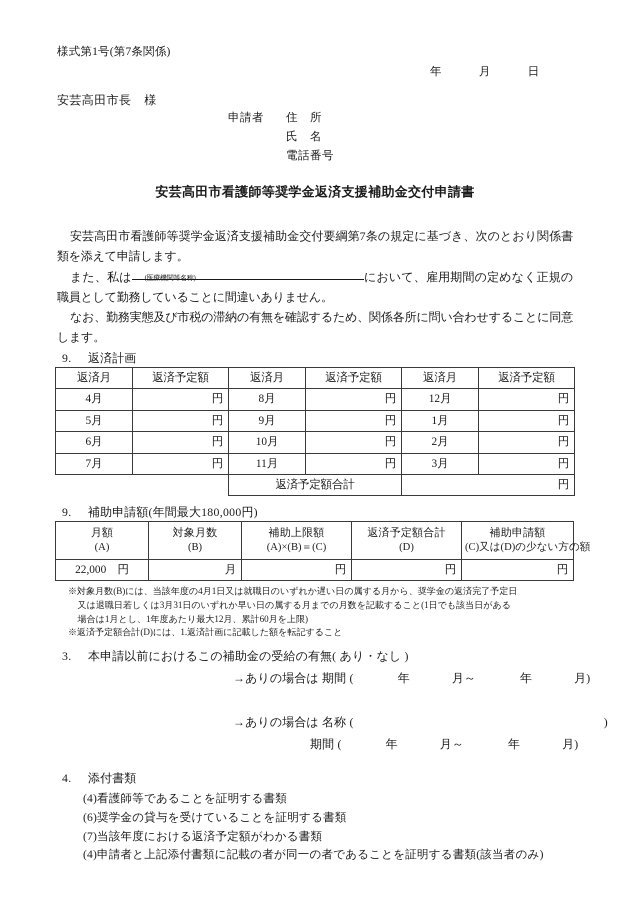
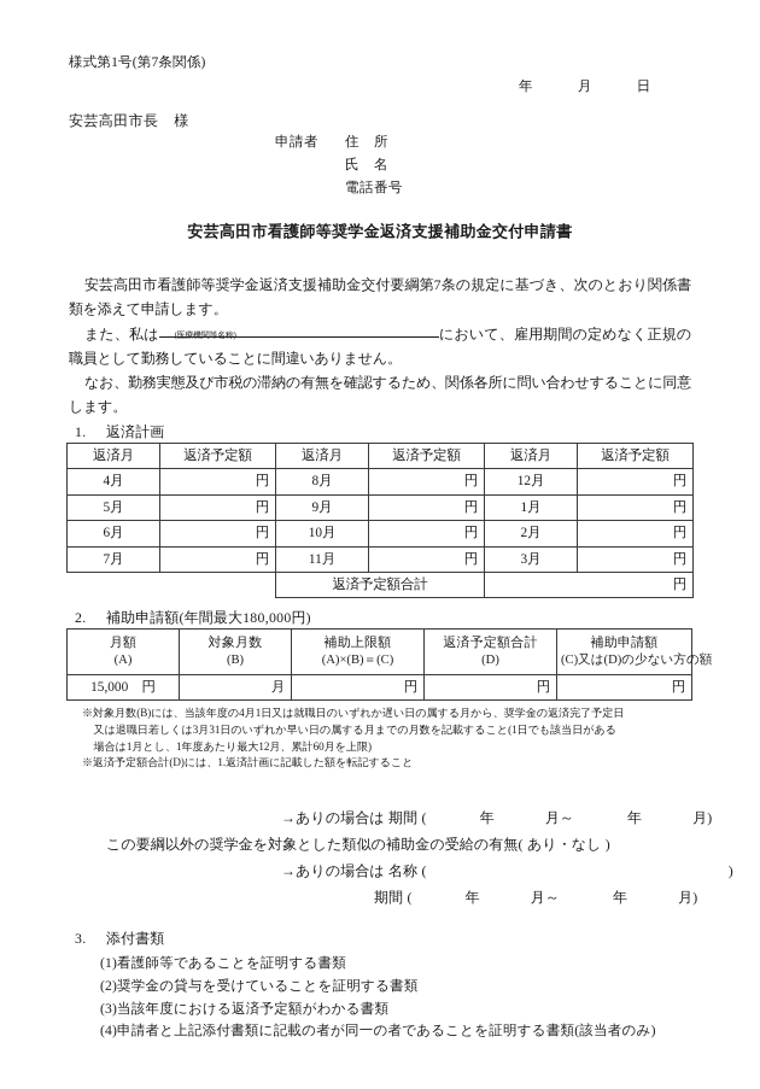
  様式第1号(第7条関係)
  年 月 日
  安芸高田市長 様
  申請者
  住 所
  氏 名
  電話番号
  安芸高田市看護師等奨学金返済支援補助金交付申請書
  安芸高田市看護師等奨学金返済支援補助金交付要綱第7条の規定に基づき、次のとおり関係書類を添えて申請します。
  また、私は (医療機関等名称) において、雇用期間の定めなく正規の職員として勤務していることに間違いありません。
  なお、勤務実態及び市税の滞納の有無を確認するため、関係各所に問い合わせすることに同意します。
- 9. 返済計画
+ 1. 返済計画
  返済月	返済予定額	返済月	返済予定額	返済月	返済予定額
  4月	円	8月	円	12月	円
  5月	円	9月	円	1月	円
  6月	円	10月	円	2月	円
  7月	円	11月	円	3月	円
  		返済予定額合計	円
- 9. 補助申請額(年間最大180,000円)
+ 2. 補助申請額(年間最大180,000円)
  月額 (A)	対象月数 (B)	補助上限額 (A)×(B)＝(C)	返済予定額合計 (D)	補助申請額 (C)又は(D)の少ない方の額
- 22,000 円	月	円	円	円
+ 15,000 円	月	円	円	円
  ※対象月数(B)には、当該年度の4月1日又は就職日のいずれか遅い日の属する月から、奨学金の返済完了予定日
  又は退職日若しくは3月31日のいずれか早い日の属する月までの月数を記載すること(1日でも該当日がある
  場合は1月とし、1年度あたり最大12月、累計60月を上限)
  ※返済予定額合計(D)には、1.返済計画に記載した額を転記すること
- 3. 本申請以前におけるこの補助金の受給の有無( あり・なし )
  →ありの場合は 期間 ( 年 月～ 年 月)
+ この要綱以外の奨学金を対象とした類似の補助金の受給の有無( あり・なし )
  →ありの場合は 名称 ( )
  期間 ( 年 月～ 年 月)
- 4. 添付書類
+ 3. 添付書類
- (4)看護師等であることを証明する書類
+ (1)看護師等であることを証明する書類
- (6)奨学金の貸与を受けていることを証明する書類
+ (2)奨学金の貸与を受けていることを証明する書類
- (7)当該年度における返済予定額がわかる書類
+ (3)当該年度における返済予定額がわかる書類
  (4)申請者と上記添付書類に記載の者が同一の者であることを証明する書類(該当者のみ)
